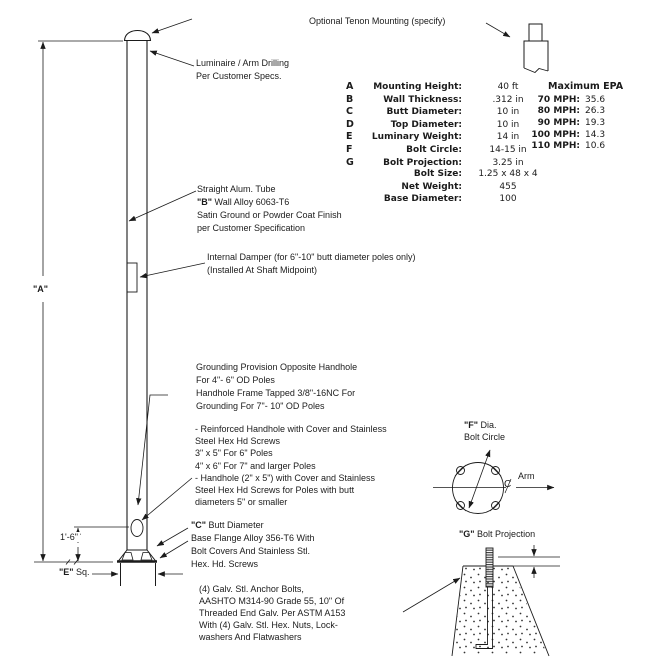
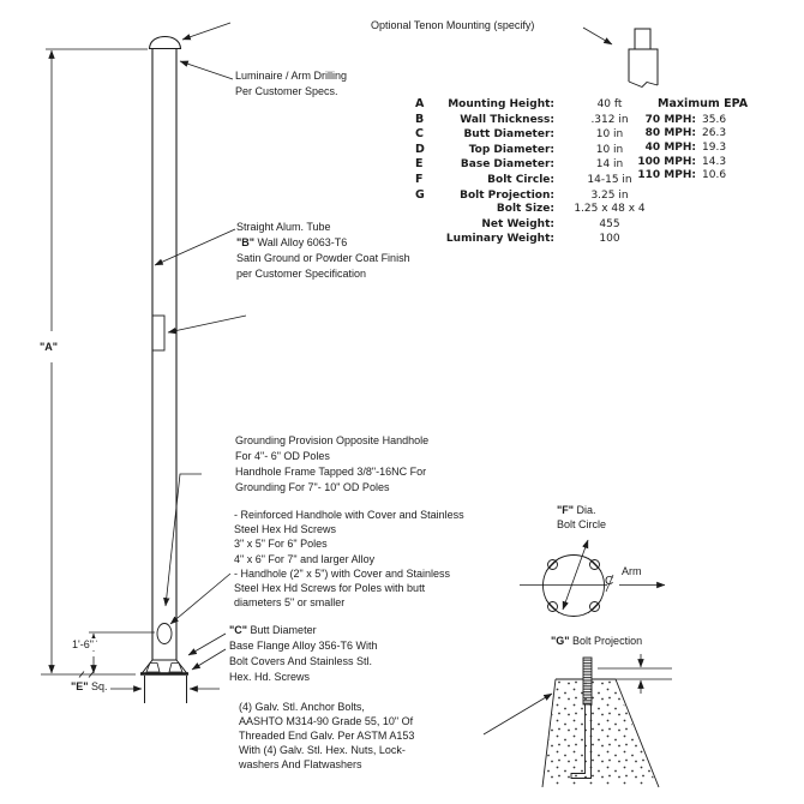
  Luminaire / Arm Drilling
  Per Customer Specs.
  Optional Tenon Mounting (specify)
  A
  Mounting Height:
  40 ft
  B
  Wall Thickness:
  .312 in
  C
  Butt Diameter:
  10 in
  D
  Top Diameter:
  10 in
  E
- Luminary Weight:
+ Base Diameter:
  14 in
  F
  Bolt Circle:
  14-15 in
  G
  Bolt Projection:
  3.25 in
  Bolt Size:
  1.25 x 48 x 4
  Net Weight:
  455
- Base Diameter:
+ Luminary Weight:
  100
  Maximum EPA
  70 MPH:
  35.6
  80 MPH:
  26.3
- 90 MPH:
+ 40 MPH:
  19.3
  100 MPH:
  14.3
  110 MPH:
  10.6
  Straight Alum. Tube
  "B" Wall Alloy 6063-T6
  Satin Ground or Powder Coat Finish
  per Customer Specification
- Internal Damper (for 6"-10" butt diameter poles only)
- (Installed At Shaft Midpoint)
  Grounding Provision Opposite Handhole
  For 4"- 6" OD Poles
  Handhole Frame Tapped 3/8"-16NC For
  Grounding For 7"- 10" OD Poles
  - Reinforced Handhole with Cover and Stainless
  Steel Hex Hd Screws
  3" x 5" For 6" Poles
- 4" x 6" For 7" and larger Poles
+ 4" x 6" For 7" and larger Alloy
  - Handhole (2" x 5") with Cover and Stainless
  Steel Hex Hd Screws for Poles with butt
  diameters 5" or smaller
  "C" Butt Diameter
  Base Flange Alloy 356-T6 With
  Bolt Covers And Stainless Stl.
  Hex. Hd. Screws
  (4) Galv. Stl. Anchor Bolts,
  AASHTO M314-90 Grade 55, 10" Of
  Threaded End Galv. Per ASTM A153
  With (4) Galv. Stl. Hex. Nuts, Lock-
  washers And Flatwashers
  "A"
  1'-6"
  "E" Sq.
  "F" Dia.
  Bolt Circle
  "G" Bolt Projection
  Arm
  C
